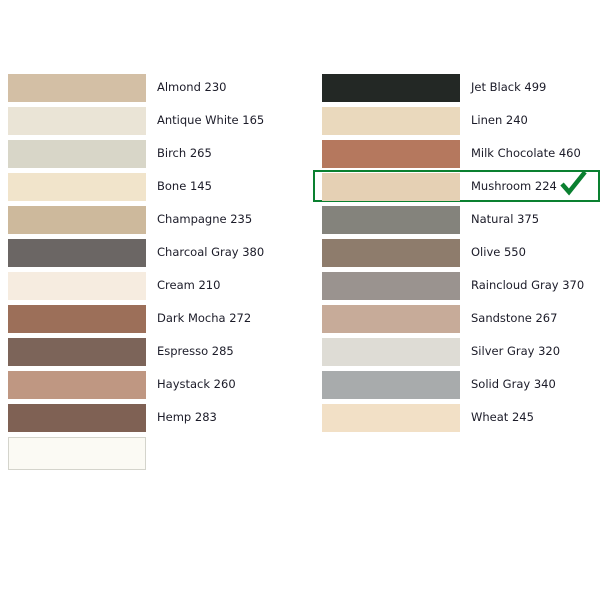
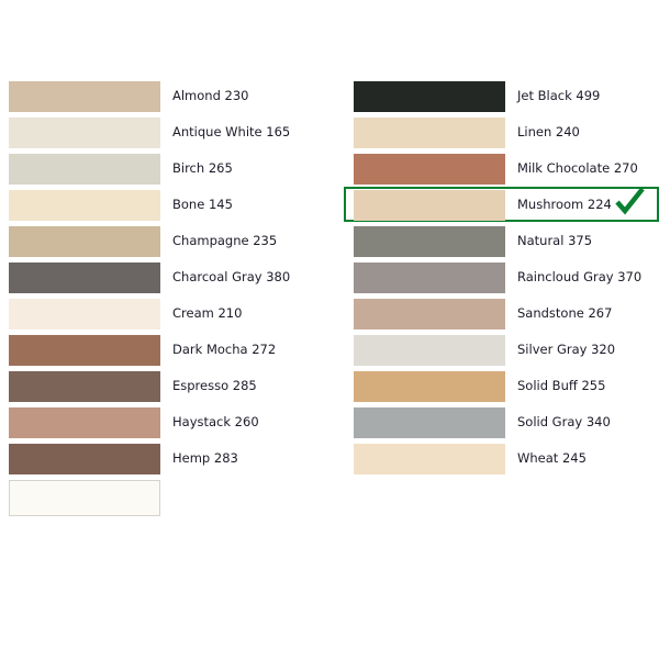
  Almond 230
  Antique White 165
  Birch 265
  Bone 145
  Champagne 235
  Charcoal Gray 380
  Cream 210
  Dark Mocha 272
  Espresso 285
  Haystack 260
  Hemp 283
  Jet Black 499
  Linen 240
- Milk Chocolate 460
+ Milk Chocolate 270
  Mushroom 224
  Natural 375
- Olive 550
  Raincloud Gray 370
  Sandstone 267
  Silver Gray 320
+ Solid Buff 255
  Solid Gray 340
  Wheat 245
